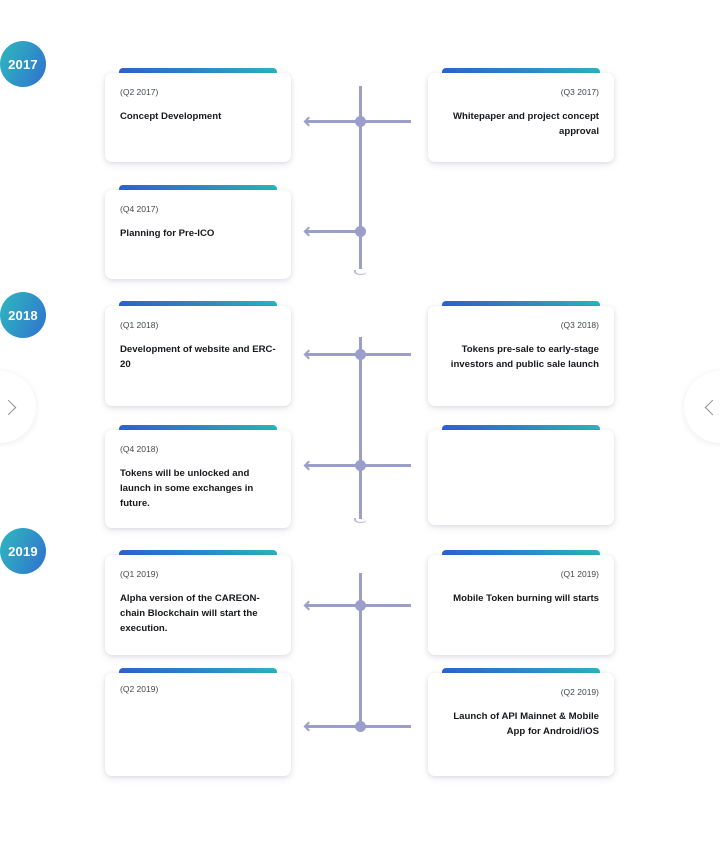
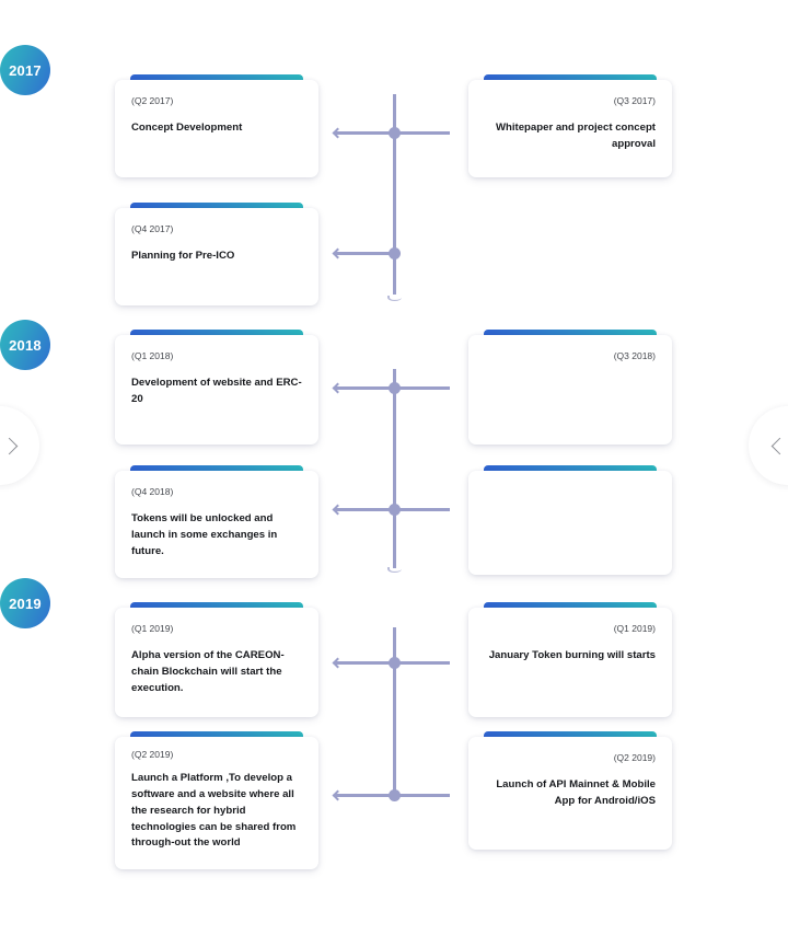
  2017
  2018
  2019
  (Q2 2017)
  Concept Development
  (Q3 2017)
  Whitepaper and project concept approval
  (Q4 2017)
  Planning for Pre-ICO
  (Q1 2018)
  Development of website and ERC-20
  (Q3 2018)
- Tokens pre-sale to early-stage investors and public sale launch
  (Q4 2018)
  Tokens will be unlocked and launch in some exchanges in future.
  (Q1 2019)
  Alpha version of the CAREON-chain Blockchain will start the execution.
  (Q1 2019)
- Mobile Token burning will starts
+ January Token burning will starts
  (Q2 2019)
+ Launch a Platform ,To develop a software and a website where all the research for hybrid technologies can be shared from through-out the world
  (Q2 2019)
  Launch of API Mainnet & Mobile App for Android/iOS
